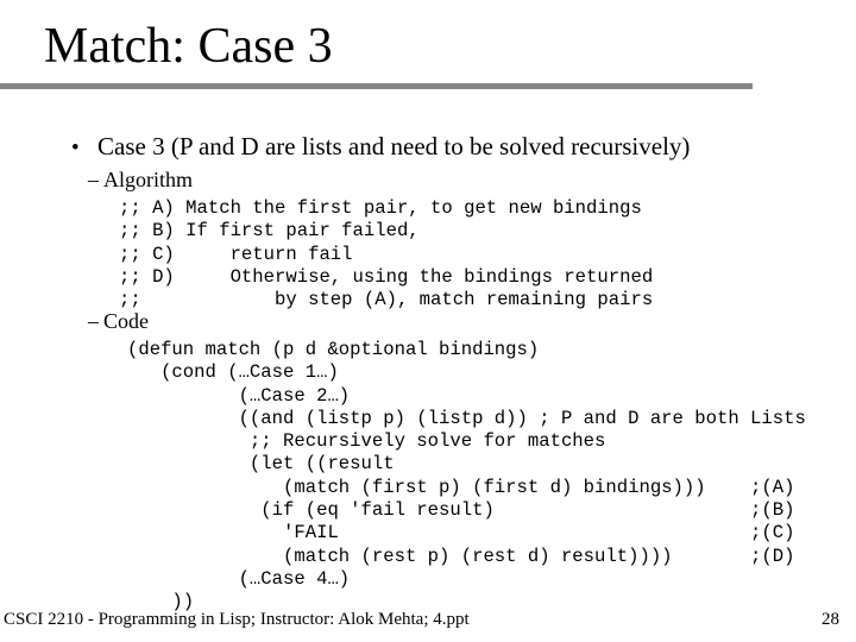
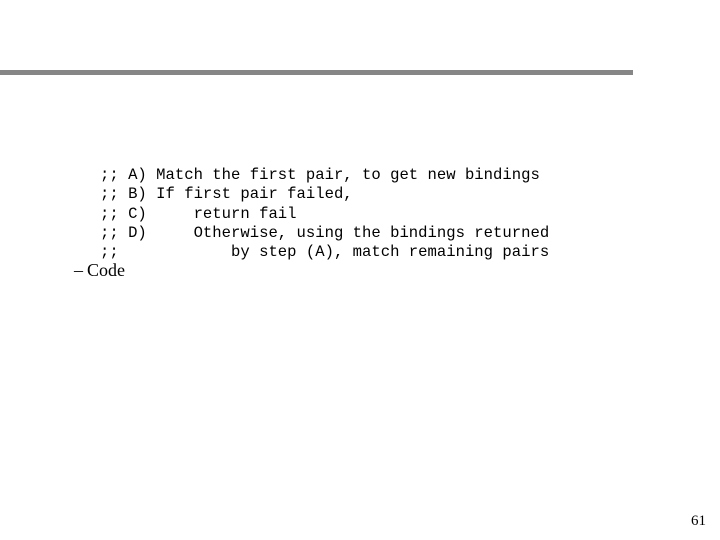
- Match: Case 3
- • Case 3 (P and D are lists and need to be solved recursively)
- – Algorithm
  ;; A) Match the first pair, to get new bindings
  ;; B) If first pair failed,
  ;; C) return fail
  ;; D) Otherwise, using the bindings returned
  ;; by step (A), match remaining pairs
  – Code
- (defun match (p d &optional bindings)
- (cond (…Case 1…)
- (…Case 2…)
- ((and (listp p) (listp d)) ; P and D are both Lists
- ;; Recursively solve for matches
- (let ((result
- (match (first p) (first d) bindings))) ;(A)
- (if (eq 'fail result) ;(B)
- 'FAIL ;(C)
- (match (rest p) (rest d) result)))) ;(D)
- (…Case 4…)
- ))
- CSCI 2210 - Programming in Lisp; Instructor: Alok Mehta; 4.ppt
- 28
+ 61
